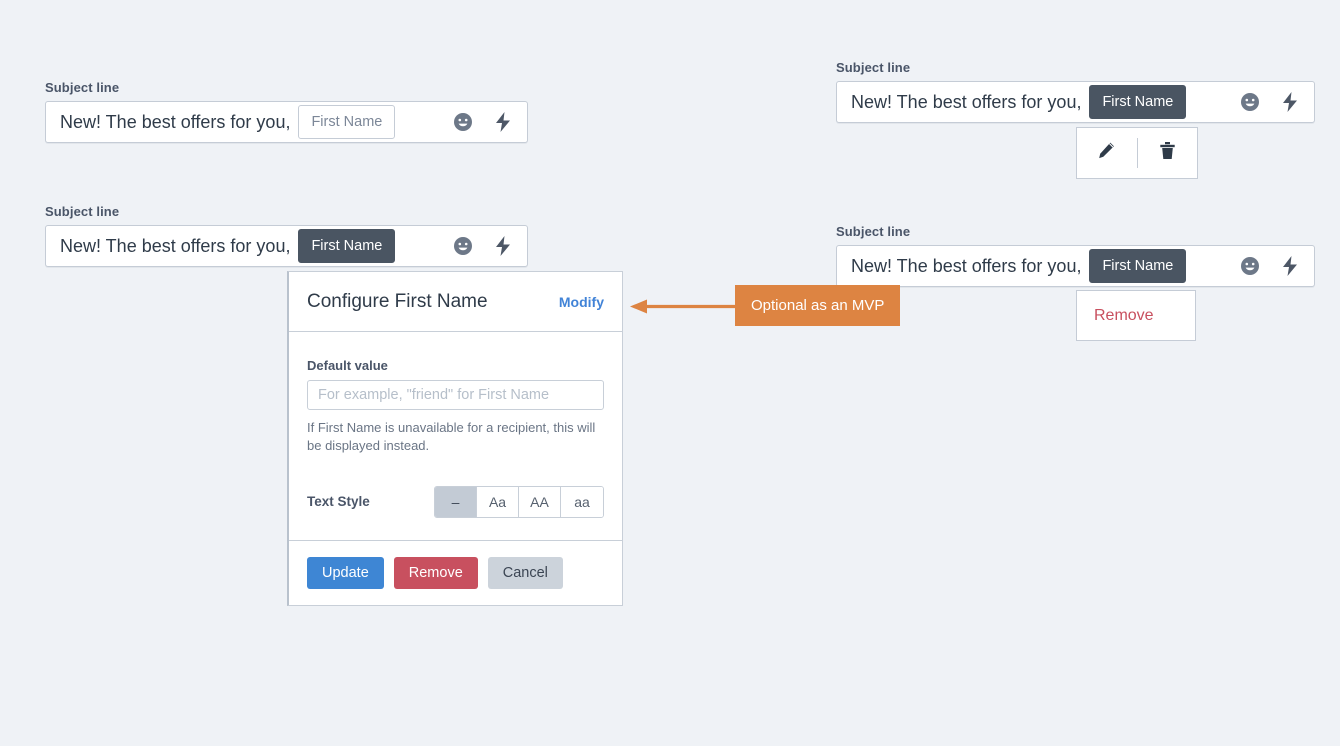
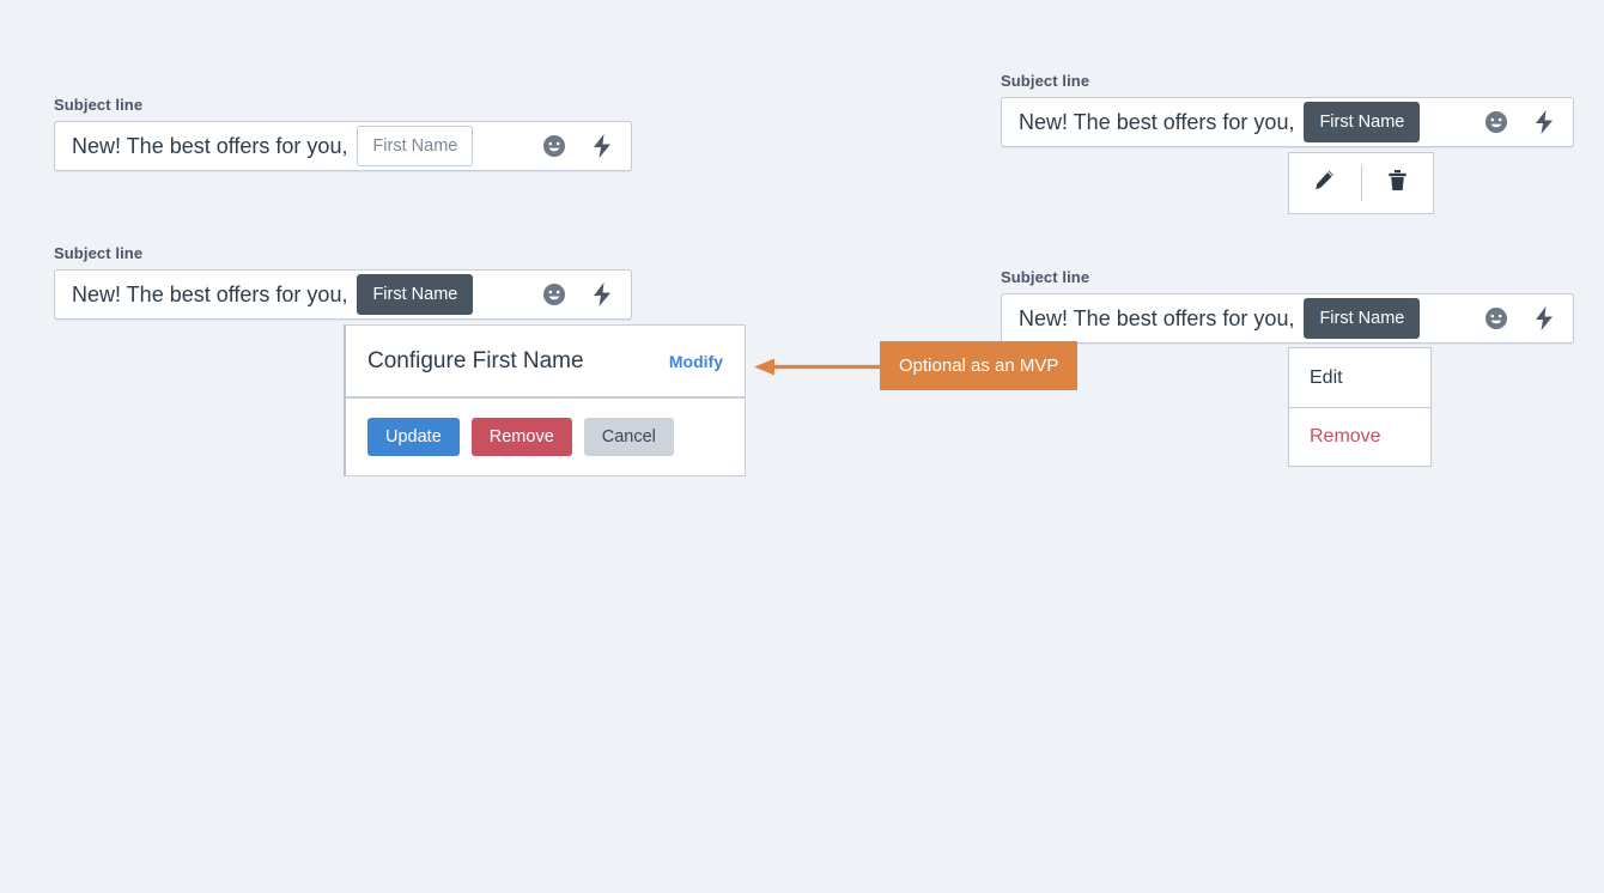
  Subject line
  New! The best offers for you,
  First Name
  Subject line
  New! The best offers for you,
  First Name
  Subject line
  New! The best offers for you,
  First Name
  Subject line
  New! The best offers for you,
  First Name
+ Edit
  Remove
  Configure First Name
  Modify
- Default value
- For example, "friend" for First Name
- If First Name is unavailable for a recipient, this will be displayed instead.
- Text Style
- –
- Aa
- AA
- aa
  Update
  Remove
  Cancel
  Optional as an MVP
